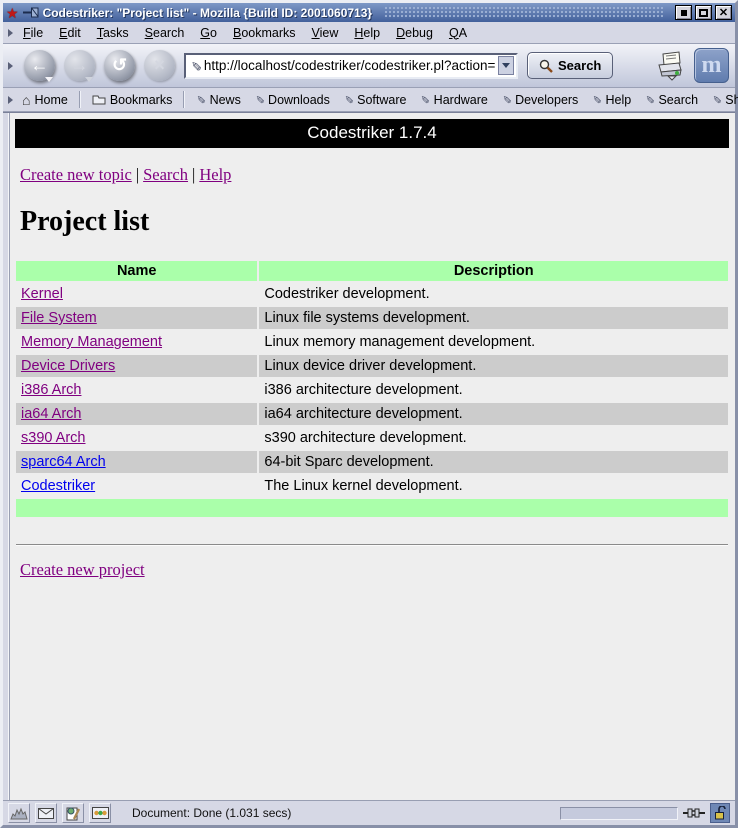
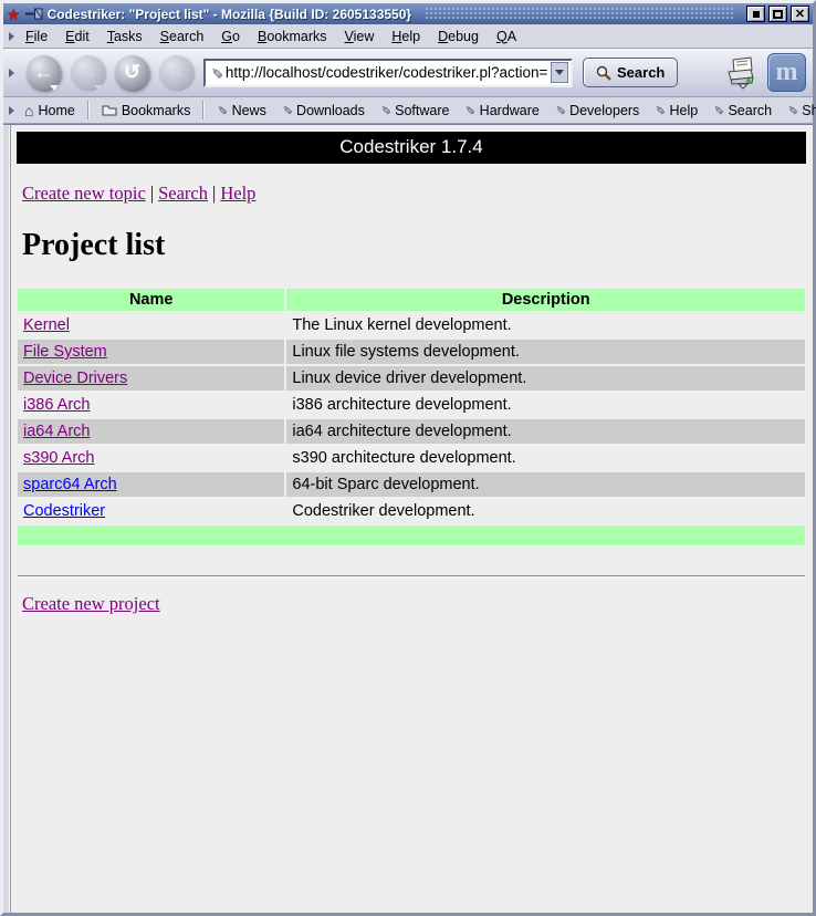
  ★
- Codestriker: "Project list" - Mozilla {Build ID: 2001060713}
+ Codestriker: "Project list" - Mozilla {Build ID: 2605133550}
  ✕
  File
  Edit
  Tasks
  Search
  Go
  Bookmarks
  View
  Help
  Debug
  QA
  ←
  →
  ↺
  ×
  http://localhost/codestriker/codestriker.pl?action=
  Search
  m
  ⌂
  Home
  Bookmarks
  News
  Downloads
  Software
  Hardware
  Developers
  Help
  Search
  Codestriker 1.7.4
  Create new topic | Search | Help
  Project list
  Name	Description
- Kernel	Codestriker development.
+ Kernel	The Linux kernel development.
  File System	Linux file systems development.
- Memory Management	Linux memory management development.
  Device Drivers	Linux device driver development.
  i386 Arch	i386 architecture development.
  ia64 Arch	ia64 architecture development.
  s390 Arch	s390 architecture development.
  sparc64 Arch	64-bit Sparc development.
- Codestriker	The Linux kernel development.
+ Codestriker	Codestriker development.
  Create new project
- Document: Done (1.031 secs)
